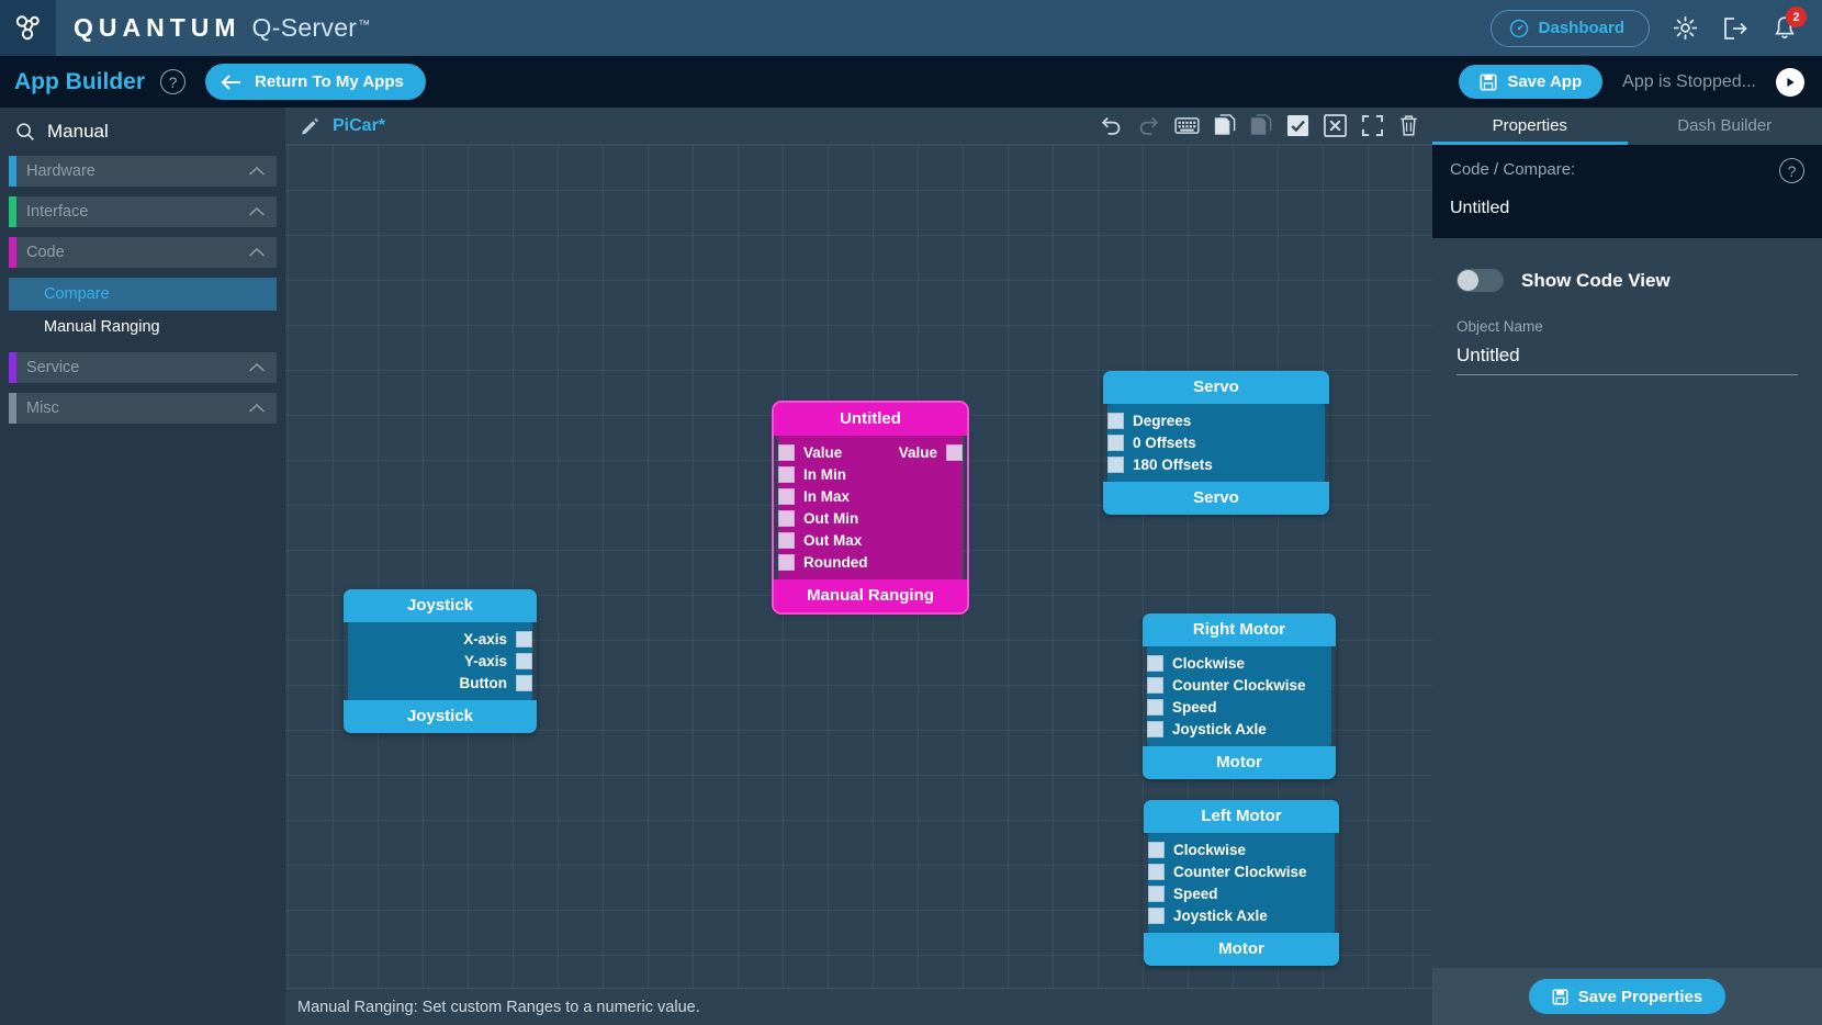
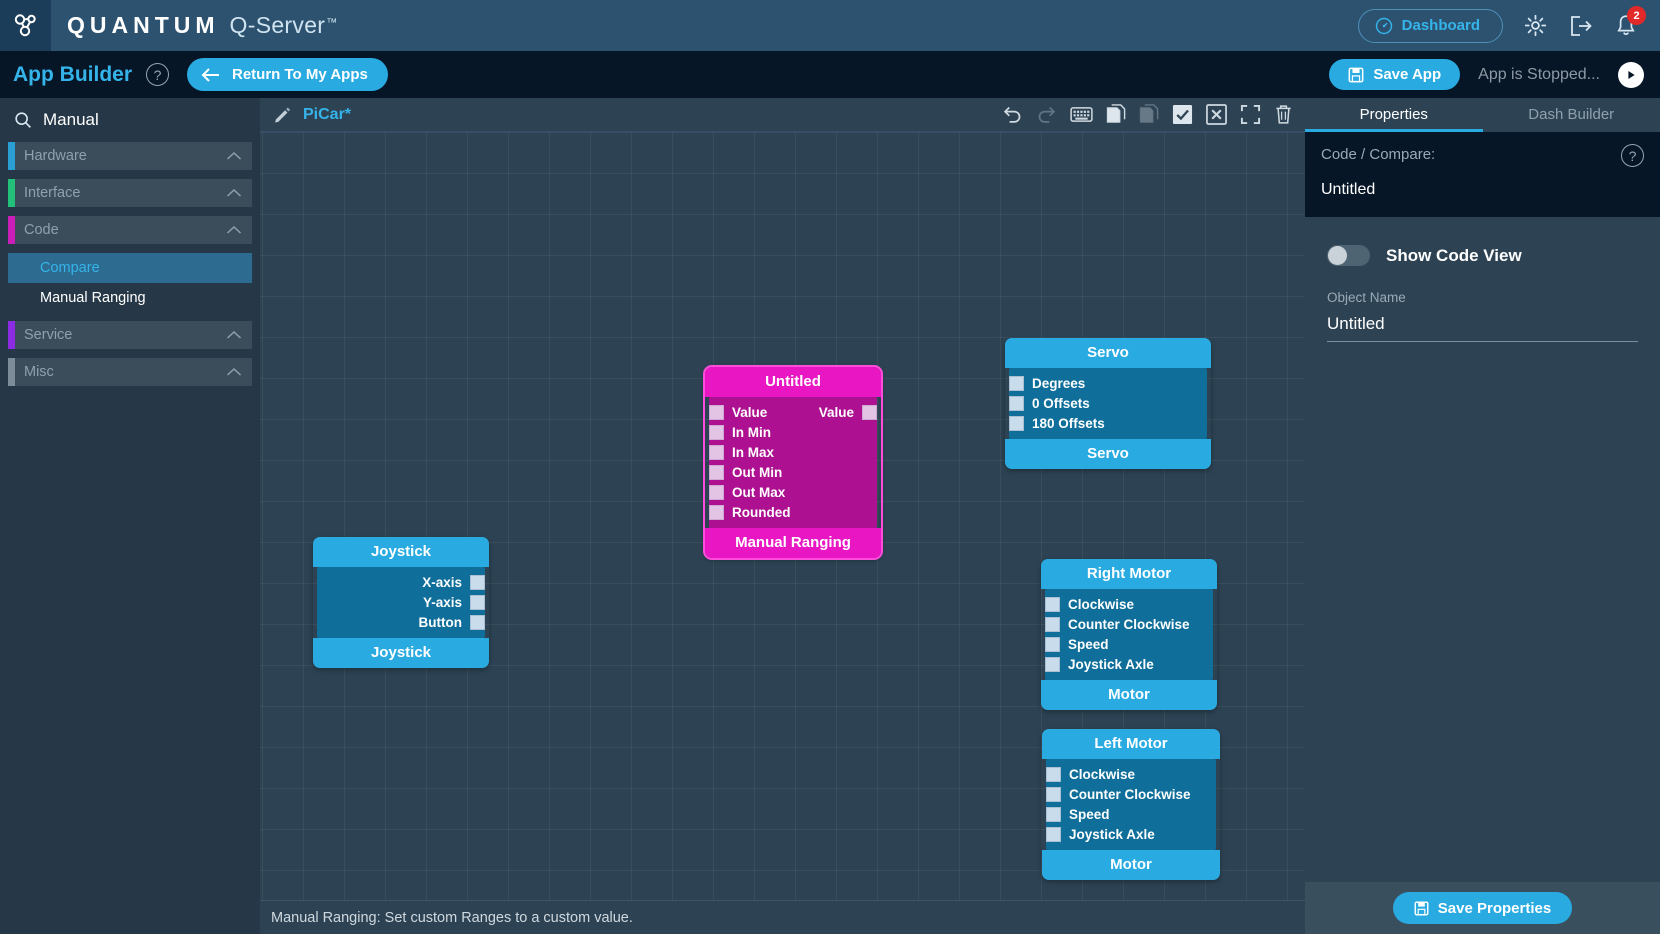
  QUANTUM
  Q-Server
  ™
  Dashboard
  2
  App Builder
  ?
  Return To My Apps
  Save App
  App is Stopped...
  Manual
  Hardware
  Interface
  Code
  Compare
  Manual Ranging
  Service
  Misc
  PiCar*
  Untitled
  Value
  Value
  In Min
  In Max
  Out Min
  Out Max
  Rounded
  Manual Ranging
  Servo
  Degrees
  0 Offsets
  180 Offsets
  Servo
  Joystick
  X-axis
  Y-axis
  Button
  Joystick
  Right Motor
  Clockwise
  Counter Clockwise
  Speed
  Joystick Axle
  Motor
  Left Motor
  Clockwise
  Counter Clockwise
  Speed
  Joystick Axle
  Motor
- Manual Ranging: Set custom Ranges to a numeric value.
+ Manual Ranging: Set custom Ranges to a custom value.
  Properties
  Dash Builder
  Code / Compare:
  Untitled
  ?
  Show Code View
  Object Name
  Untitled
  Save Properties
